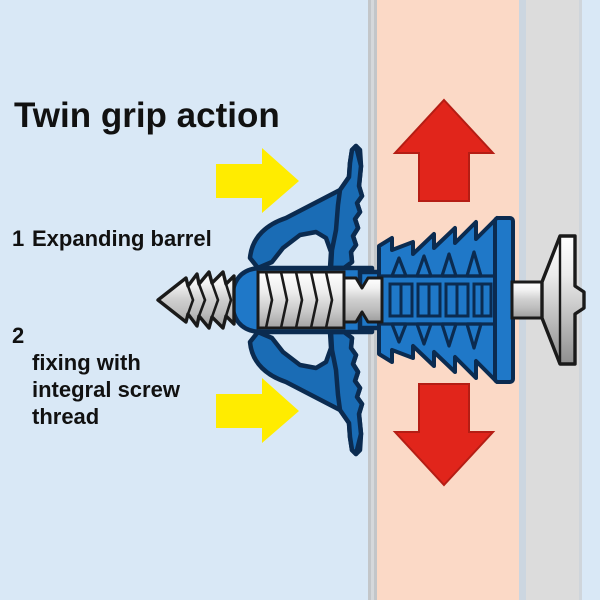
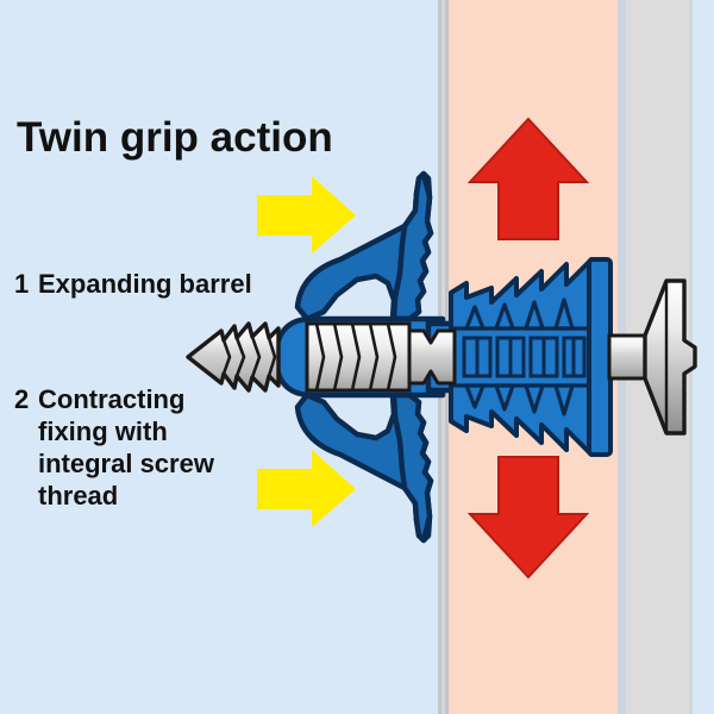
  Twin grip action
  1
  Expanding barrel
  2
+ Contracting
  fixing with
  integral screw
  thread
